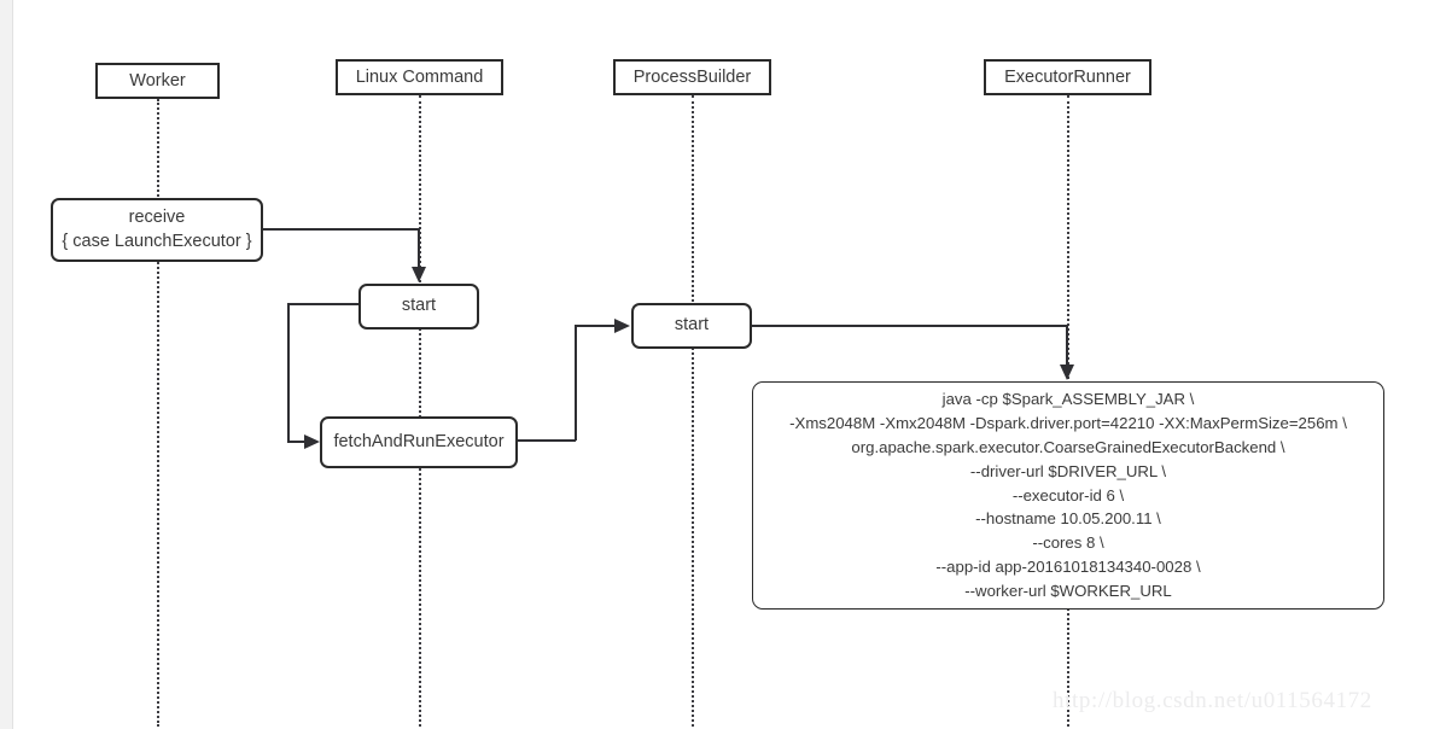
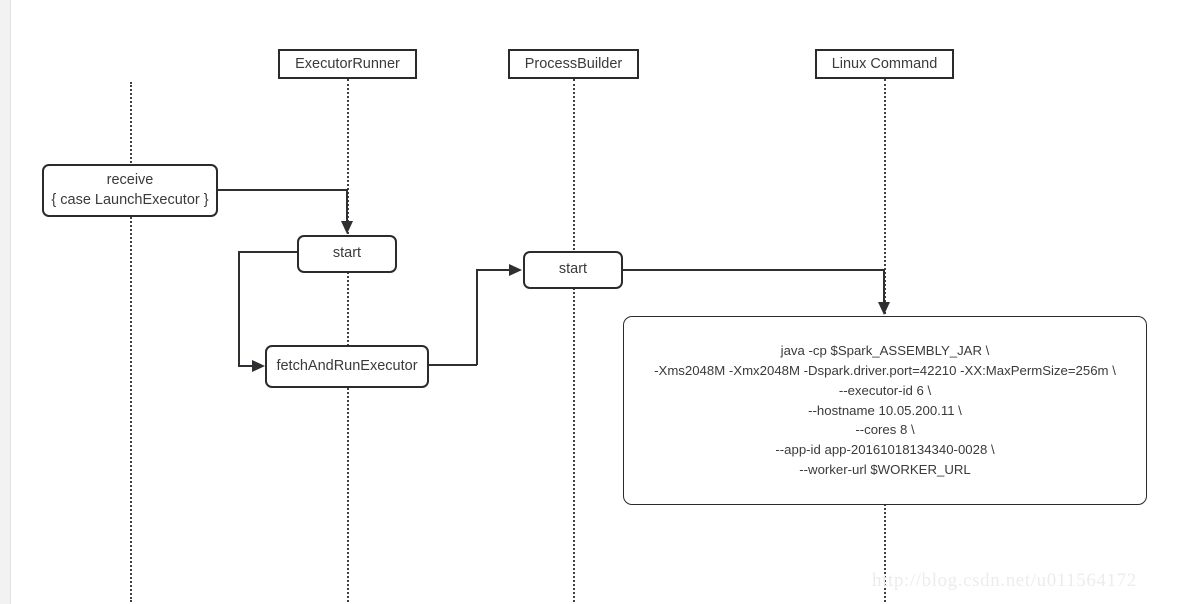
- Worker
- Linux Command
+ ExecutorRunner
  ProcessBuilder
- ExecutorRunner
+ Linux Command
  receive
  { case LaunchExecutor }
  start
  fetchAndRunExecutor
  start
  java -cp $Spark_ASSEMBLY_JAR \
  -Xms2048M -Xmx2048M -Dspark.driver.port=42210 -XX:MaxPermSize=256m \
- org.apache.spark.executor.CoarseGrainedExecutorBackend \
- --driver-url $DRIVER_URL \
  --executor-id 6 \
  --hostname 10.05.200.11 \
  --cores 8 \
  --app-id app-20161018134340-0028 \
  --worker-url $WORKER_URL
  http://blog.csdn.net/u011564172
